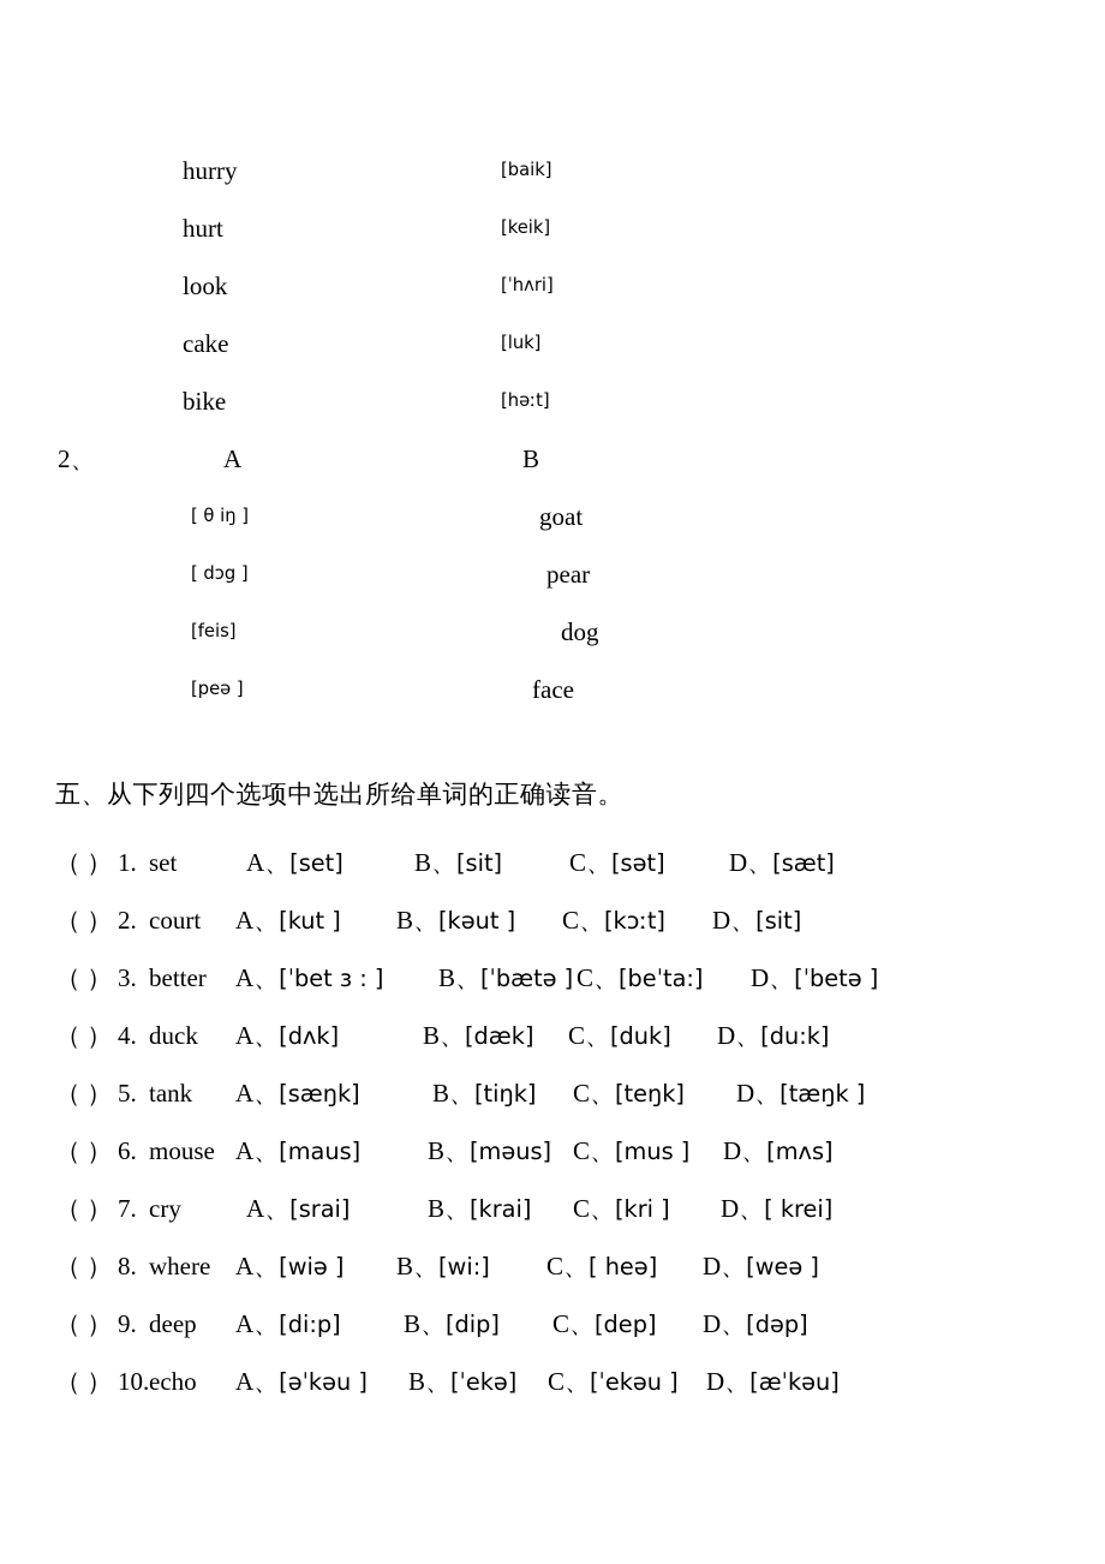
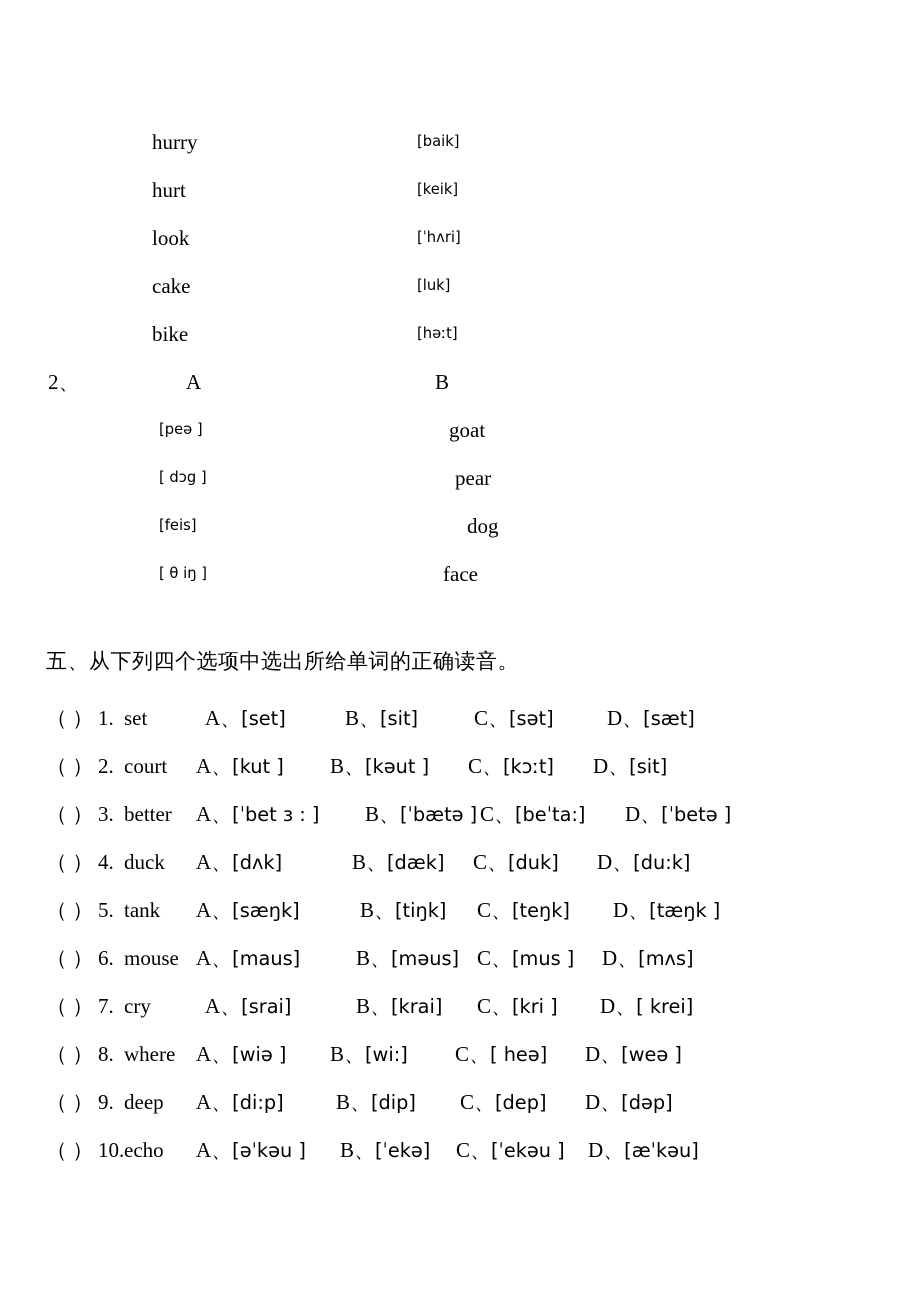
  hurry
  [baik]
  hurt
  [keik]
  look
  [ˈhʌri]
  cake
  [luk]
  bike
  [həːt]
  2、
  A
  B
- [ θ iŋ ]
+ [peə ]
  goat
  [ dɔg ]
  pear
  [feis]
  dog
- [peə ]
+ [ θ iŋ ]
  face
  五、从下列四个选项中选出所给单词的正确读音。
  （ ）
  1.
  set
  A、[set]
  B、[sit]
  C、[sət]
  D、[sæt]
  （ ）
  2.
  court
  A、[kut ]
  B、[kəut ]
  C、[kɔːt]
  D、[sit]
  （ ）
  3.
  better
  A、[ˈbet ɜ : ]
  B、[ˈbætə ]
  C、[beˈta:]
  D、[ˈbetə ]
  （ ）
  4.
  duck
  A、[dʌk]
  B、[dæk]
  C、[duk]
  D、[du:k]
  （ ）
  5.
  tank
  A、[sæŋk]
  B、[tiŋk]
  C、[teŋk]
  D、[tæŋk ]
  （ ）
  6.
  mouse
  A、[maus]
  B、[məus]
  C、[mus ]
  D、[mʌs]
  （ ）
  7.
  cry
  A、[srai]
  B、[krai]
  C、[kri ]
  D、[ krei]
  （ ）
  8.
  where
  A、[wiə ]
  B、[wi:]
  C、[ heə]
  D、[weə ]
  （ ）
  9.
  deep
  A、[di:p]
  B、[dip]
  C、[dep]
  D、[dəp]
  （ ）
  10.
  echo
  A、[əˈkəu ]
  B、[ˈekə]
  C、[ˈekəu ]
  D、[æˈkəu]
